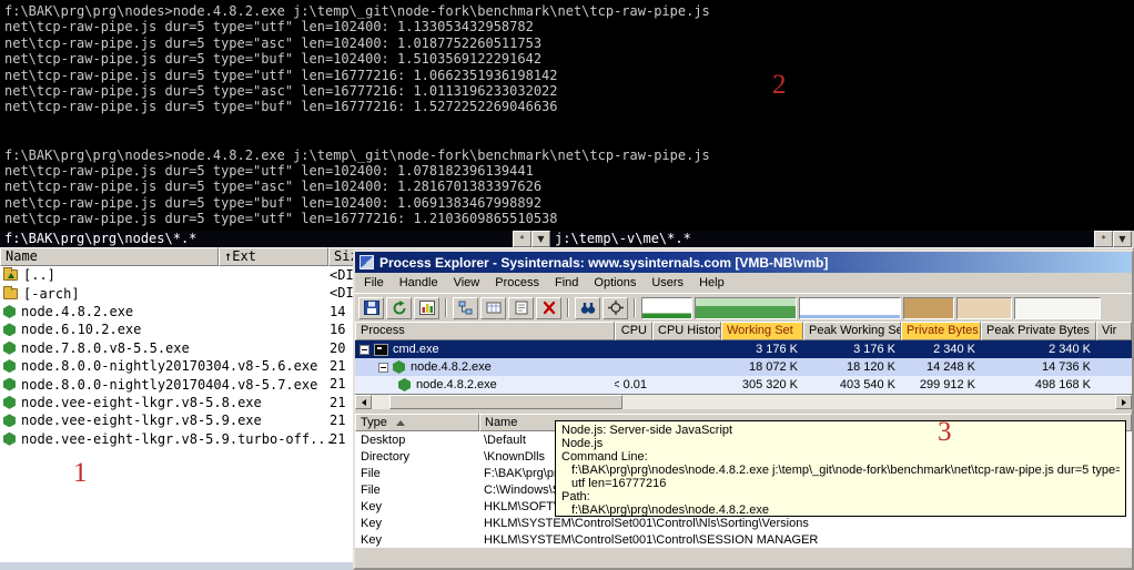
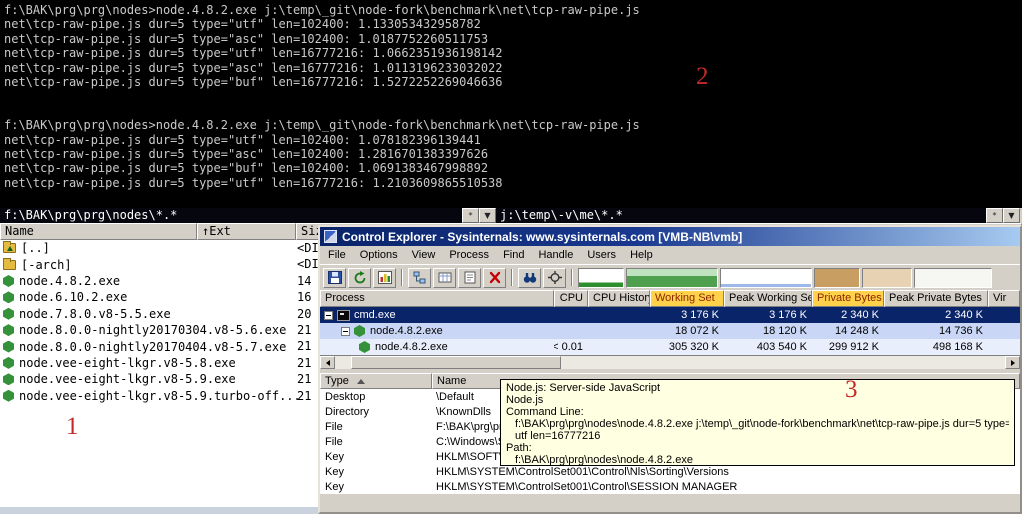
  f:\BAK\prg\prg\nodes>node.4.8.2.exe j:\temp\_git\node-fork\benchmark\net\tcp-raw-pipe.js
  net\tcp-raw-pipe.js dur=5 type="utf" len=102400: 1.133053432958782
  net\tcp-raw-pipe.js dur=5 type="asc" len=102400: 1.0187752260511753
- net\tcp-raw-pipe.js dur=5 type="buf" len=102400: 1.5103569122291642
  net\tcp-raw-pipe.js dur=5 type="utf" len=16777216: 1.0662351936198142
  net\tcp-raw-pipe.js dur=5 type="asc" len=16777216: 1.0113196233032022
  net\tcp-raw-pipe.js dur=5 type="buf" len=16777216: 1.5272252269046636
  f:\BAK\prg\prg\nodes>node.4.8.2.exe j:\temp\_git\node-fork\benchmark\net\tcp-raw-pipe.js
  net\tcp-raw-pipe.js dur=5 type="utf" len=102400: 1.078182396139441
  net\tcp-raw-pipe.js dur=5 type="asc" len=102400: 1.2816701383397626
  net\tcp-raw-pipe.js dur=5 type="buf" len=102400: 1.0691383467998892
  net\tcp-raw-pipe.js dur=5 type="utf" len=16777216: 1.2103609865510538
  f:\BAK\prg\prg\nodes\*.*
  *
  ▼
  j:\temp\-v\me\*.*
  *
  ▼
  Name
  ↑Ext
  [..]
  <DI
  [-arch]
  <DI
  node.4.8.2.exe
  14
  node.6.10.2.exe
  16
  node.7.8.0.v8-5.5.exe
  20
  node.8.0.0-nightly20170304.v8-5.6.exe
  21
  node.8.0.0-nightly20170404.v8-5.7.exe
  21
  node.vee-eight-lkgr.v8-5.8.exe
  21
  node.vee-eight-lkgr.v8-5.9.exe
  21
  node.vee-eight-lkgr.v8-5.9.turbo-off...
  21
- Process Explorer - Sysinternals: www.sysinternals.com [VMB-NB\vmb]
+ Control Explorer - Sysinternals: www.sysinternals.com [VMB-NB\vmb]
  File
- Handle
+ Options
  View
  Process
  Find
- Options
+ Handle
  Users
  Help
  Process
  CPU
  CPU Histor
  Working Set
  Peak Working Se
  Private Bytes
  Peak Private Bytes
  Vir
  cmd.exe
  3 176 K
  3 176 K
  2 340 K
  2 340 K
  node.4.8.2.exe
  18 072 K
  18 120 K
  14 248 K
  14 736 K
  node.4.8.2.exe
  < 0.01
  305 320 K
  403 540 K
  299 912 K
  498 168 K
  Type
  Name
  Desktop
  \Default
  Directory
  \KnownDlls
  File
  F:\BAK\prg\p
  File
  C:\Windows\
  Key
  HKLM\SOFT
  Key
  HKLM\SYSTEM\ControlSet001\Control\Nls\Sorting\Versions
  Key
  HKLM\SYSTEM\ControlSet001\Control\SESSION MANAGER
  Node.js: Server-side JavaScript
  Node.js
  Command Line:
  f:\BAK\prg\prg\nodes\node.4.8.2.exe j:\temp\_git\node-fork\benchmark\net\tcp-raw-pipe.js dur=5 type=
  utf len=16777216
  Path:
  f:\BAK\prg\prg\nodes\node.4.8.2.exe
  1
  2
  3
